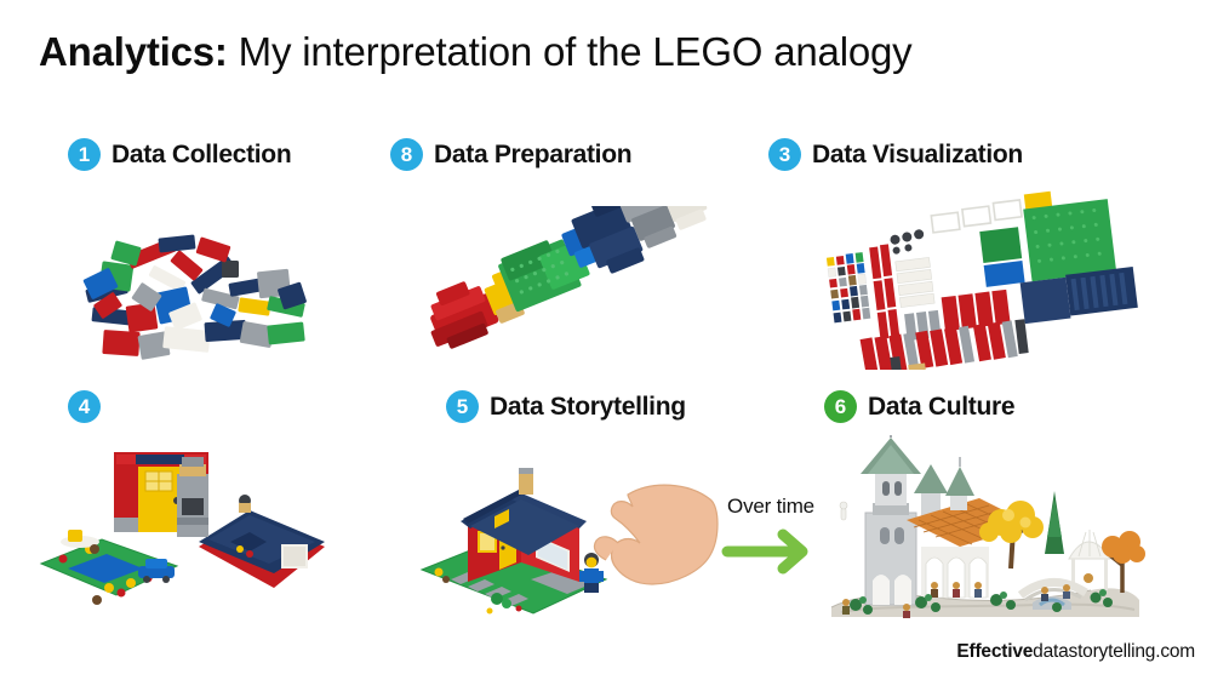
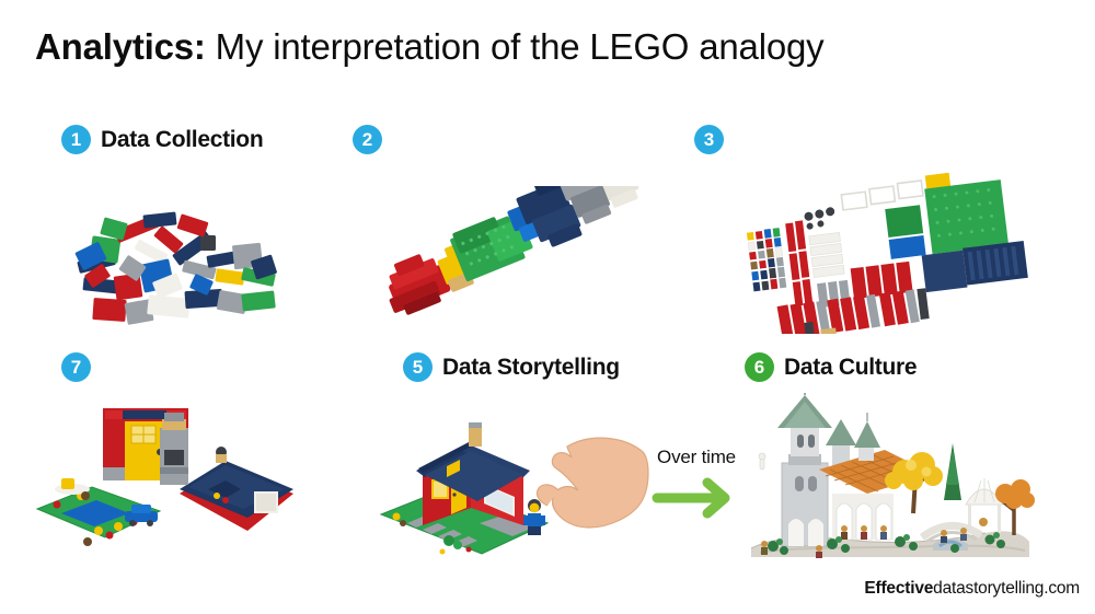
  Analytics: My interpretation of the LEGO analogy
  1
  Data Collection
- 8
+ 2
- Data Preparation
  3
- Data Visualization
- 4
+ 7
  5
  Data Storytelling
  6
  Data Culture
  Over time
  Effectivedatastorytelling.com
